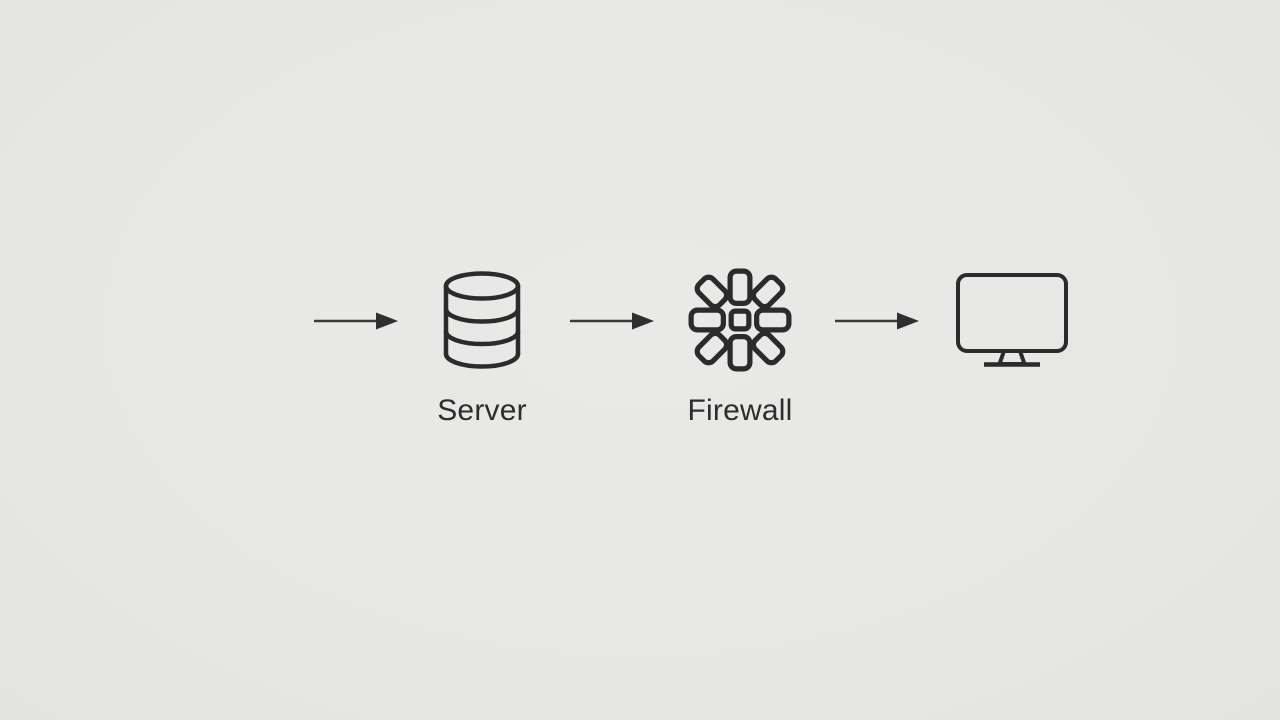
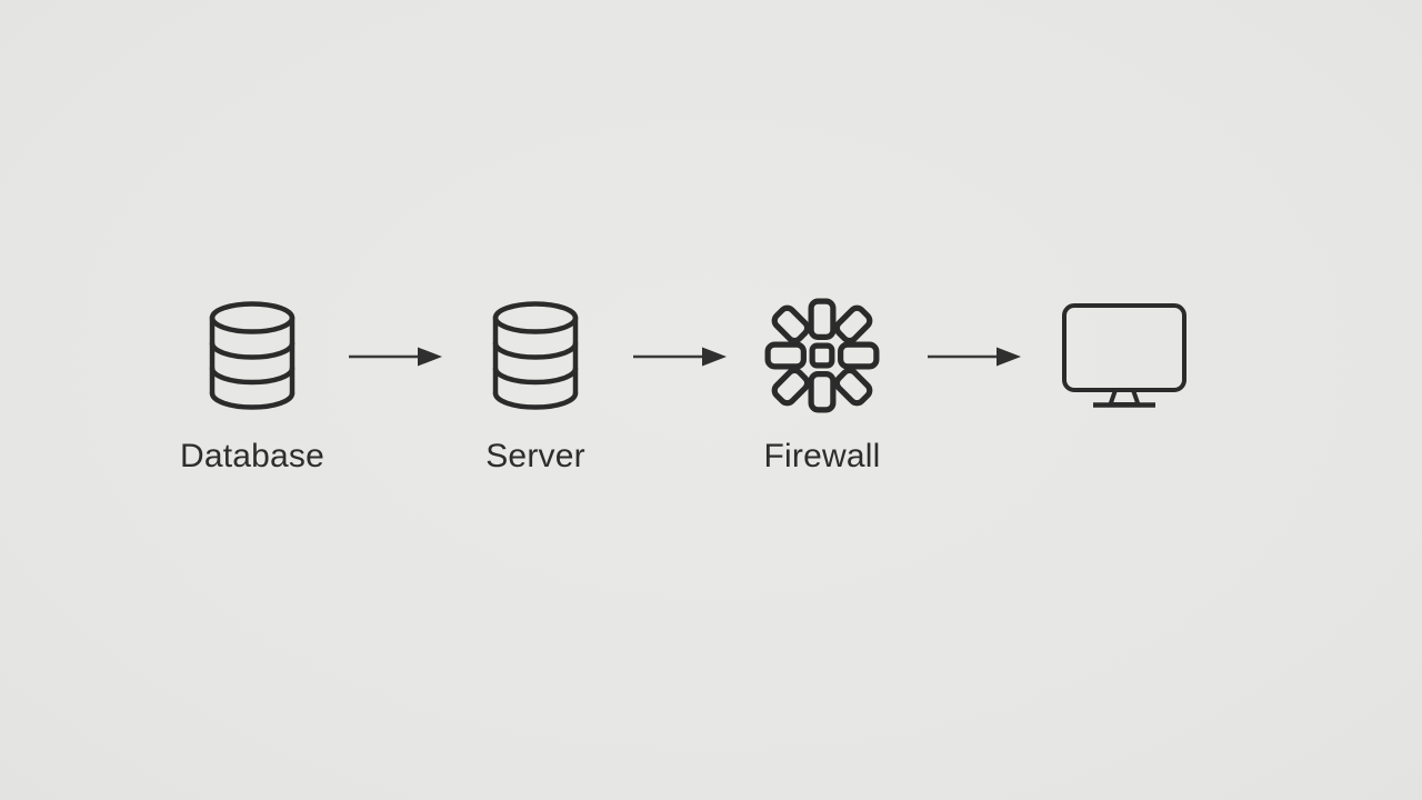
+ Database
  Server
  Firewall
